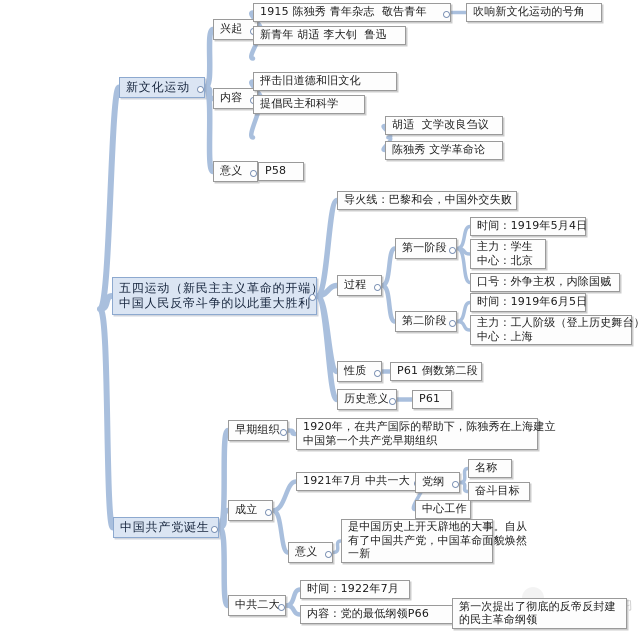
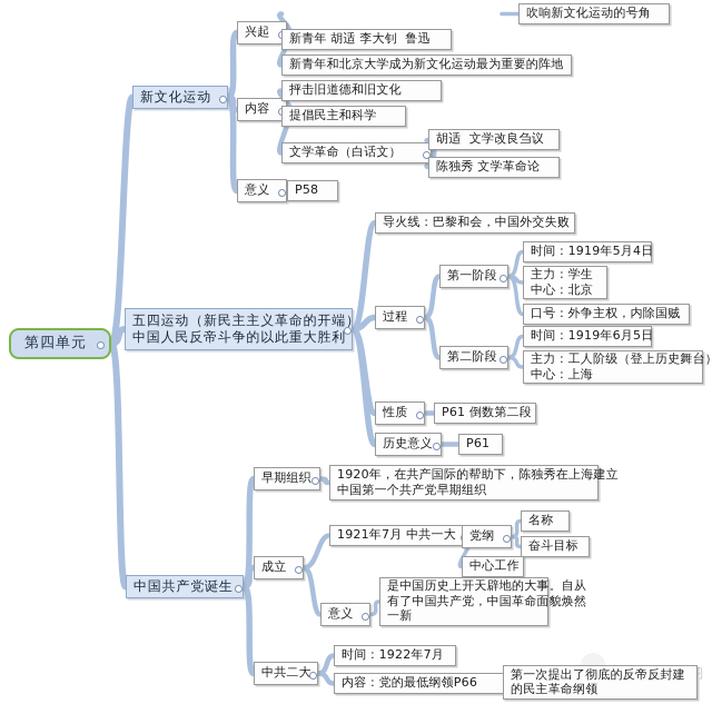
+ 第四单元
  新文化运动
  兴起
- 1915 陈独秀 青年杂志 敬告青年
  吹响新文化运动的号角
  新青年 胡适 李大钊 鲁迅
+ 新青年和北京大学成为新文化运动最为重要的阵地
  内容
  抨击旧道德和旧文化
  提倡民主和科学
+ 文学革命（白话文）
  胡适 文学改良刍议
  陈独秀 文学革命论
  意义
  P58
  五四运动（新民主主义革命的开端）
  中国人民反帝斗争的以此重大胜利
  导火线：巴黎和会，中国外交失败
  过程
  第一阶段
  时间：1919年5月4日
  主力：学生
  中心：北京
  口号：外争主权，内除国贼
  第二阶段
  时间：1919年6月5日
  主力：工人阶级（登上历史舞台）
  中心：上海
  性质
  P61 倒数第二段
  历史意义
  P61
  中国共产党诞生
  早期组织
  1920年，在共产国际的帮助下，陈独秀在上海建立
  中国第一个共产党早期组织
  成立
  1921年7月 中共一大
  党纲
  名称
  奋斗目标
  中心工作
  意义
  是中国历史上开天辟地的大事。自从
  有了中国共产党，中国革命面貌焕然
  一新
  中共二大
  时间：1922年7月
  内容：党的最低纲领P66
  第一次提出了彻底的反帝反封建
  的民主革命纲领
